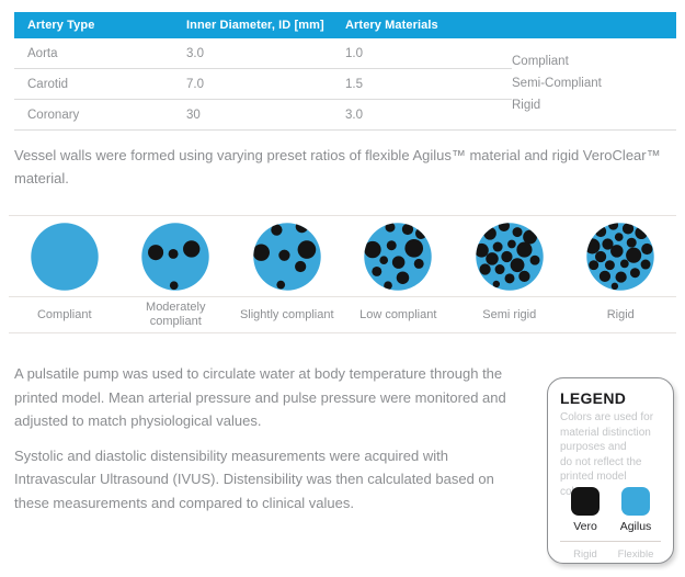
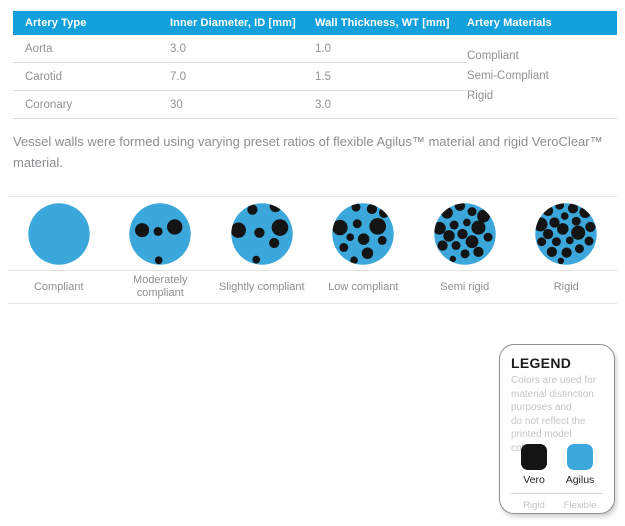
  Artery Type
  Inner Diameter, ID [mm]
+ Wall Thickness, WT [mm]
  Artery Materials
  Aorta
  3.0
  1.0
  Carotid
  7.0
  1.5
  Coronary
  30
  3.0
  Compliant
  Semi-Compliant
  Rigid
  Vessel walls were formed using varying preset ratios of flexible Agilus™ material and rigid VeroClear™ material.
  Compliant
  Moderately compliant
  Slightly compliant
  Low compliant
  Semi rigid
  Rigid
- A pulsatile pump was used to circulate water at body temperature through the printed model. Mean arterial pressure and pulse pressure were monitored and adjusted to match physiological values.
- Systolic and diastolic distensibility measurements were acquired with Intravascular Ultrasound (IVUS). Distensibility was then calculated based on these measurements and compared to clinical values.
  LEGEND
  Colors are used for
  material distinction
  purposes and
  do not reflect the
  printed model
  Vero
  Agilus
  Rigid
  Flexible
